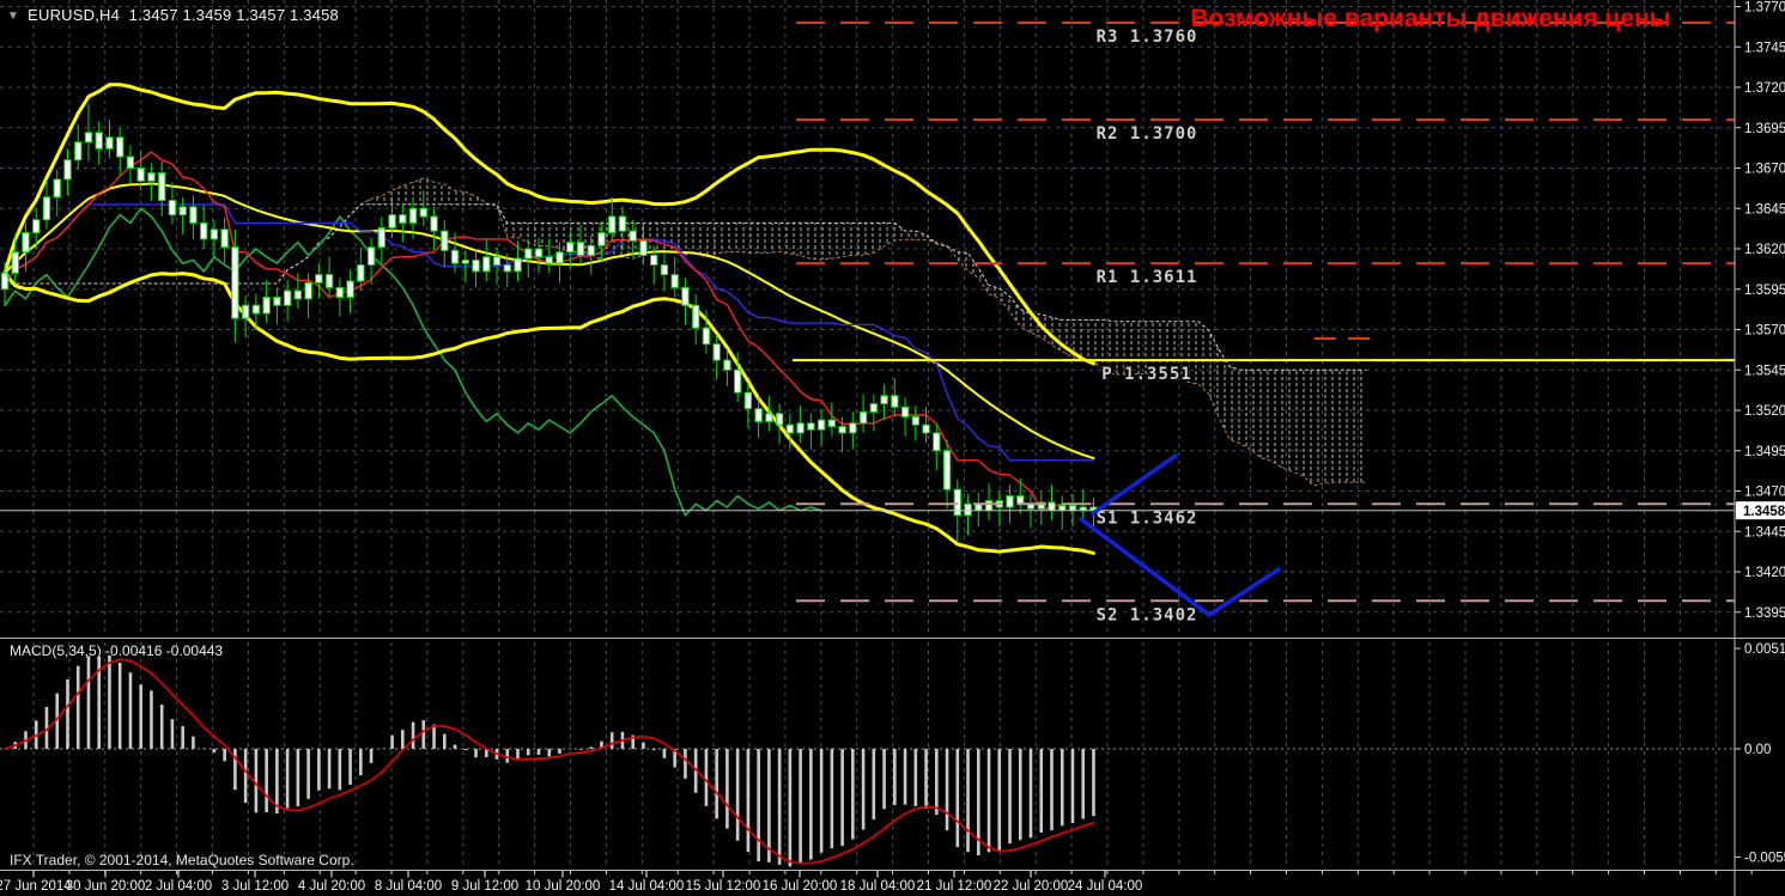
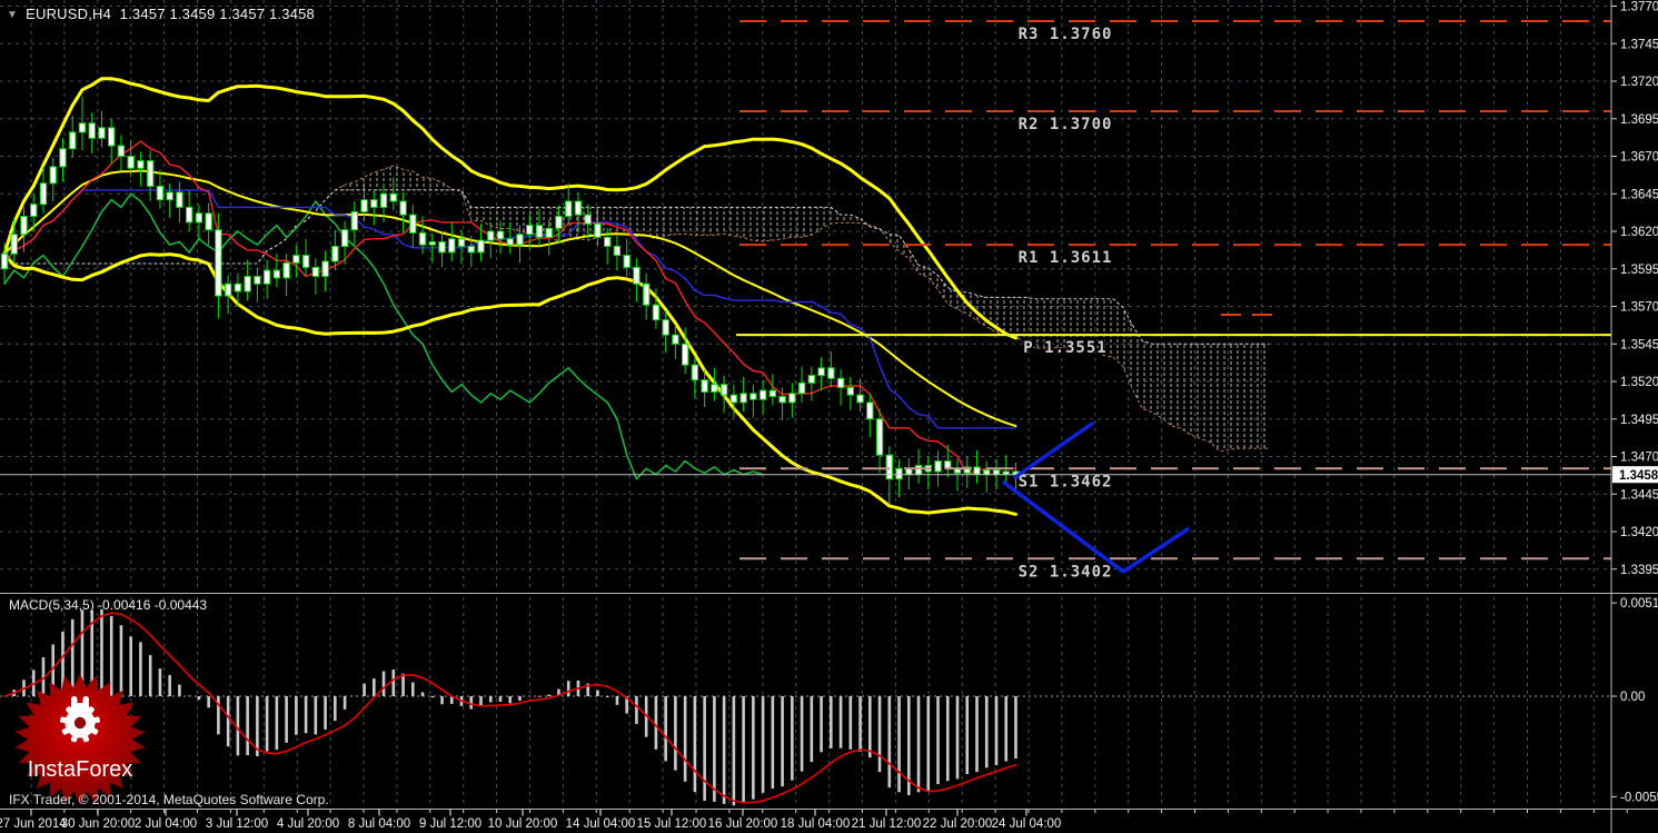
  R3 1.3760
  R2 1.3700
  R1 1.3611
  P 1.3551
  S1 1.3462
  S2 1.3402
+ InstaForex
  1.3770
  1.3745
  1.3720
  1.3695
  1.3670
  1.3645
  1.3620
  1.3595
  1.3570
  1.3545
  1.3520
  1.3495
  1.3470
  1.3445
  1.3420
  1.3395
  1.3458
  0.0051
  0.00
  -0.005
  7 Jun 2014
  30 Jun 20:00
  2 Jul 04:00
  3 Jul 12:00
  4 Jul 20:00
  8 Jul 04:00
  9 Jul 12:00
  10 Jul 20:00
  14 Jul 04:00
  15 Jul 12:00
  16 Jul 20:00
  18 Jul 04:00
  21 Jul 12:00
  22 Jul 20:00
  24 Jul 04:00
  ▼ EURUSD,H4 1.3457 1.3459 1.3457 1.3458
- Возможные варианты движения цены
  MACD(5,34,5) -0.00416 -0.00443
  IFX Trader, © 2001-2014, MetaQuotes Software Corp.
